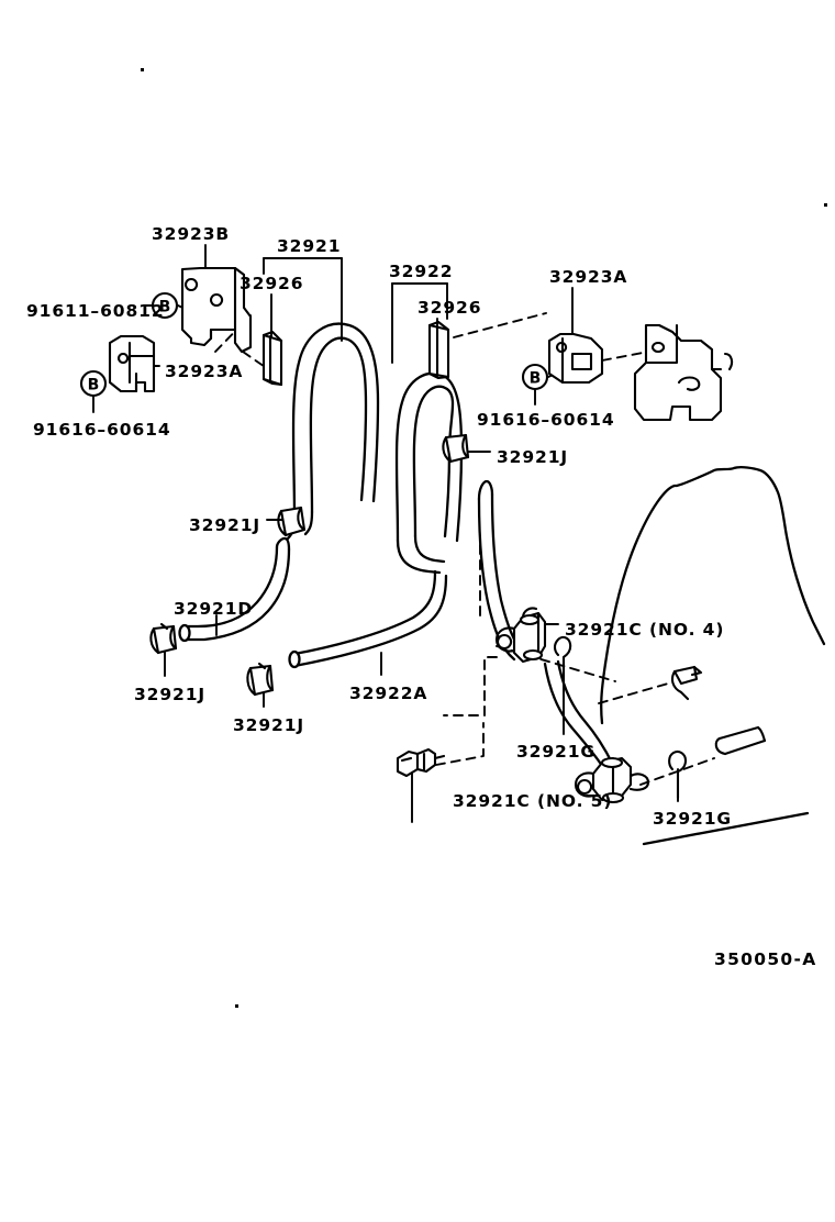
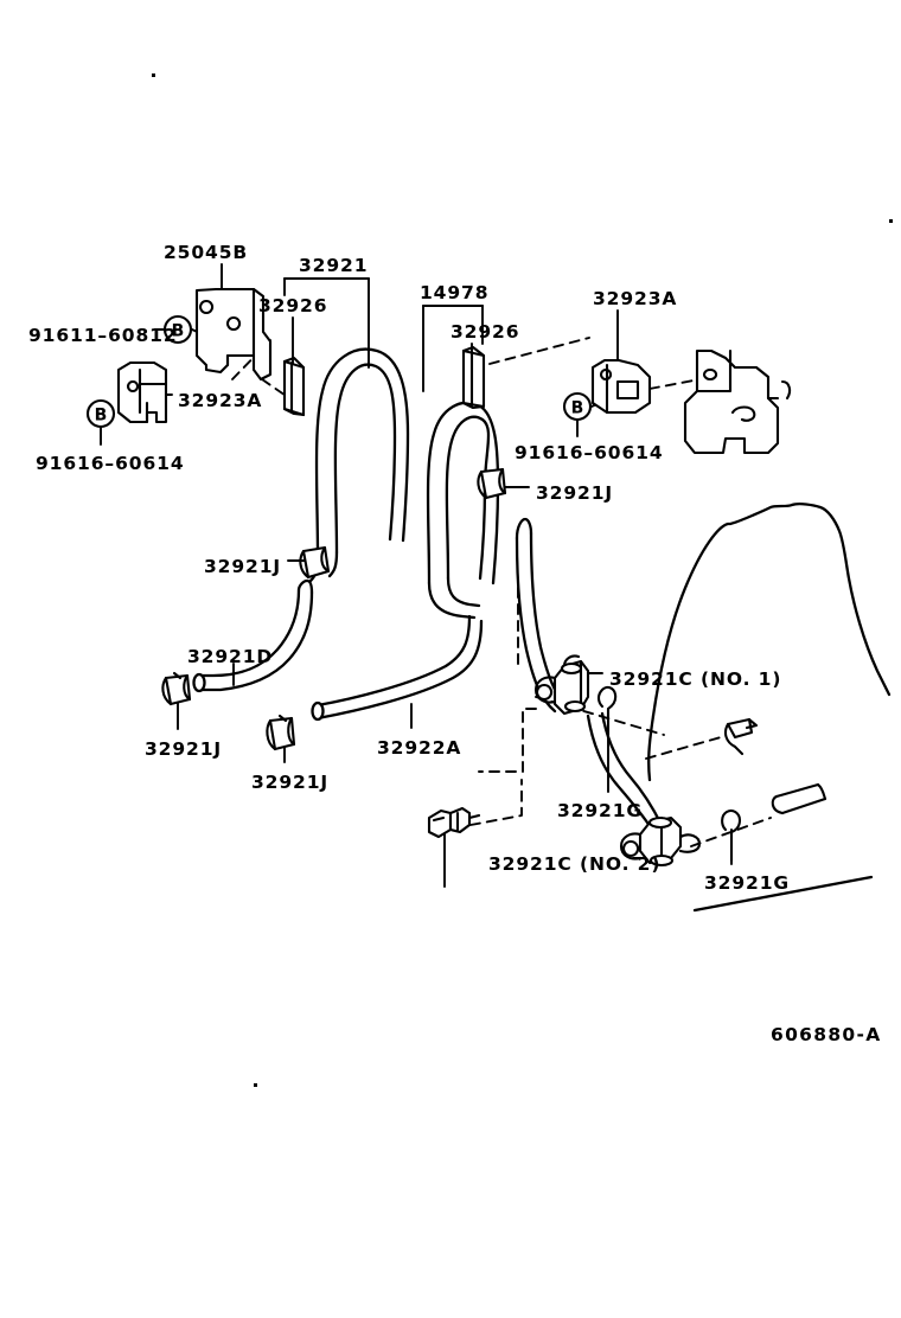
  B
  B
  B
- 32923B
+ 25045B
  91611–60812
  32923A
  91616–60614
  32921
  32926
- 32922
+ 14978
  32926
  32923A
  91616–60614
  32921J
  32921J
  32921D
  32921J
  32921J
  32922A
- 32921C (NO. 4)
+ 32921C (NO. 1)
  32921G
- 32921C (NO. 5)
+ 32921C (NO. 2)
  32921G
- 350050-A
+ 606880-A
